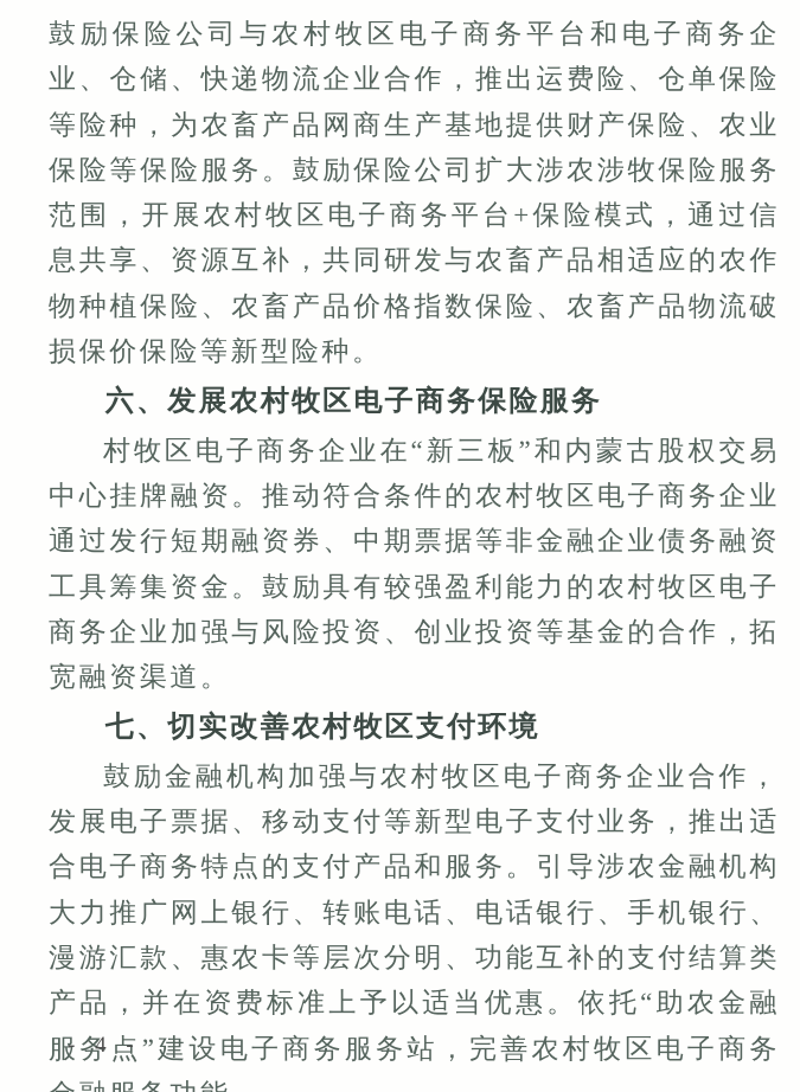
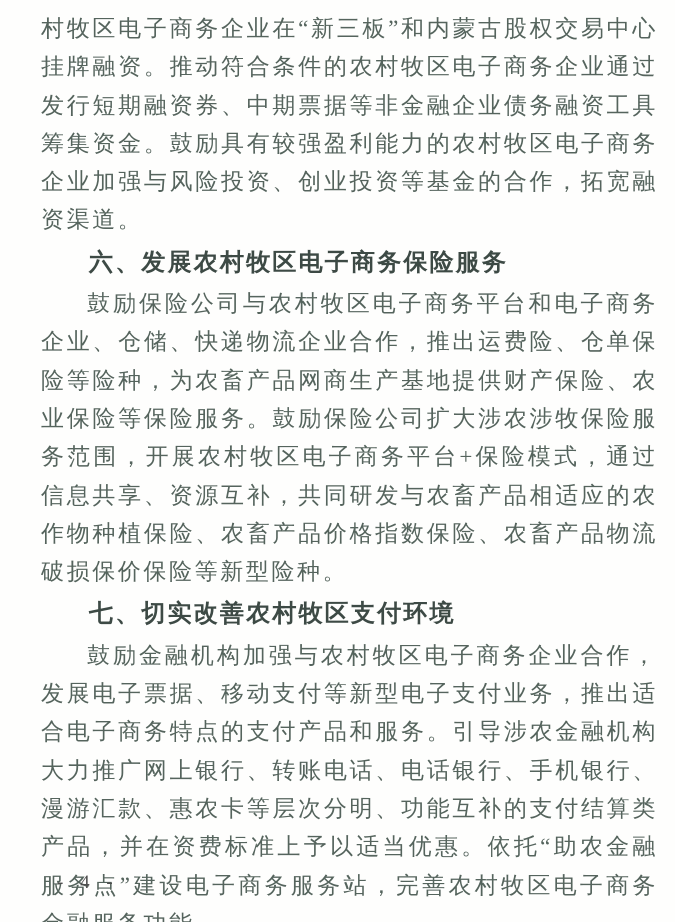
- 鼓励保险公司与农村牧区电子商务平台和电子商务企业、仓储、快递物流企业合作，推出运费险、仓单保险等险种，为农畜产品网商生产基地提供财产保险、农业保险等保险服务。鼓励保险公司扩大涉农涉牧保险服务范围，开展农村牧区电子商务平台+保险模式，通过信息共享、资源互补，共同研发与农畜产品相适应的农作物种植保险、农畜产品价格指数保险、农畜产品物流破损保价保险等新型险种。
+ 村牧区电子商务企业在“新三板”和内蒙古股权交易中心挂牌融资。推动符合条件的农村牧区电子商务企业通过发行短期融资券、中期票据等非金融企业债务融资工具筹集资金。鼓励具有较强盈利能力的农村牧区电子商务企业加强与风险投资、创业投资等基金的合作，拓宽融资渠道。
  六、发展农村牧区电子商务保险服务
- 村牧区电子商务企业在“新三板”和内蒙古股权交易中心挂牌融资。推动符合条件的农村牧区电子商务企业通过发行短期融资券、中期票据等非金融企业债务融资工具筹集资金。鼓励具有较强盈利能力的农村牧区电子商务企业加强与风险投资、创业投资等基金的合作，拓宽融资渠道。
+ 鼓励保险公司与农村牧区电子商务平台和电子商务企业、仓储、快递物流企业合作，推出运费险、仓单保险等险种，为农畜产品网商生产基地提供财产保险、农业保险等保险服务。鼓励保险公司扩大涉农涉牧保险服务范围，开展农村牧区电子商务平台+保险模式，通过信息共享、资源互补，共同研发与农畜产品相适应的农作物种植保险、农畜产品价格指数保险、农畜产品物流破损保价保险等新型险种。
  七、切实改善农村牧区支付环境
  鼓励金融机构加强与农村牧区电子商务企业合作，发展电子票据、移动支付等新型电子支付业务，推出适合电子商务特点的支付产品和服务。引导涉农金融机构大力推广网上银行、转账电话、电话银行、手机银行、漫游汇款、惠农卡等层次分明、功能互补的支付结算类产品，并在资费标准上予以适当优惠。依托“助农金融服务点”建设电子商务服务站，完善农村牧区电子商务
  - 4 -
